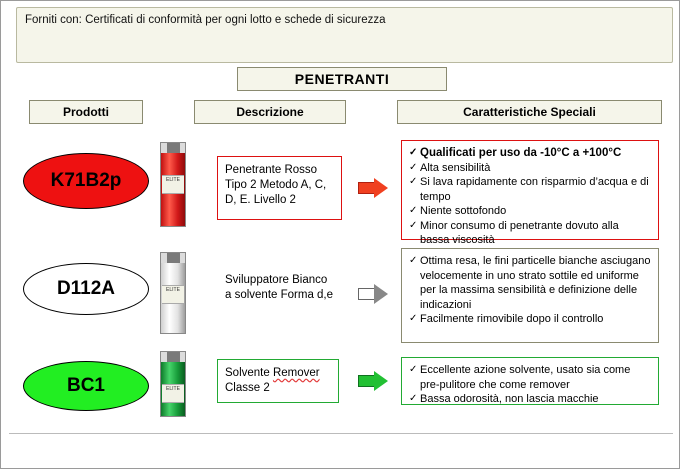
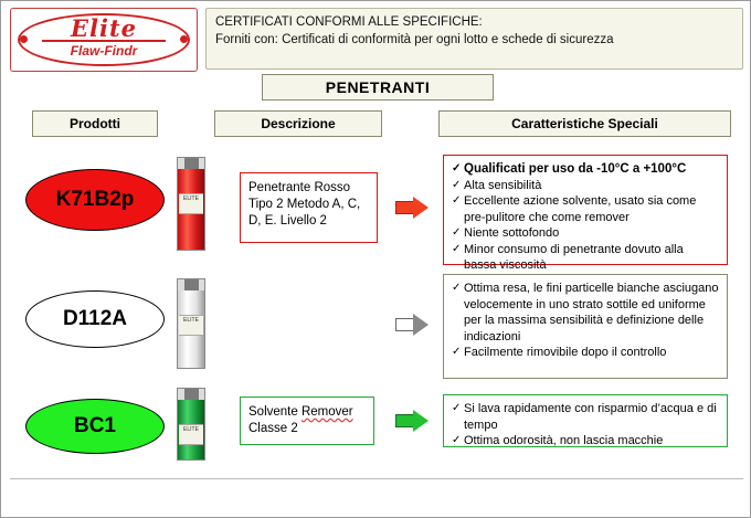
+ Elite
+ Flaw-Findr
+ CERTIFICATI CONFORMI ALLE SPECIFICHE:
  Forniti con: Certificati di conformità per ogni lotto e schede di sicurezza
  PENETRANTI
  Prodotti
  Descrizione
  Caratteristiche Speciali
  K71B2p
  Penetrante Rosso Tipo 2 Metodo A, C, D, E. Livello 2
  ✓
  Qualificati per uso da -10°C a +100°C
  ✓
  Alta sensibilità
  ✓
- Si lava rapidamente con risparmio d’acqua e di tempo
+ Eccellente azione solvente, usato sia come pre-pulitore che come remover
  ✓
  Niente sottofondo
  ✓
  Minor consumo di penetrante dovuto alla bassa viscosità
  D112A
- Sviluppatore Bianco a solvente Forma d,e
  ✓
  Ottima resa, le fini particelle bianche asciugano velocemente in uno strato sottile ed uniforme per la massima sensibilità e definizione delle indicazioni
  ✓
  Facilmente rimovibile dopo il controllo
  BC1
  Solvente Remover Classe 2
  ✓
- Eccellente azione solvente, usato sia come pre-pulitore che come remover
+ Si lava rapidamente con risparmio d’acqua e di tempo
  ✓
- Bassa odorosità, non lascia macchie
+ Ottima odorosità, non lascia macchie
